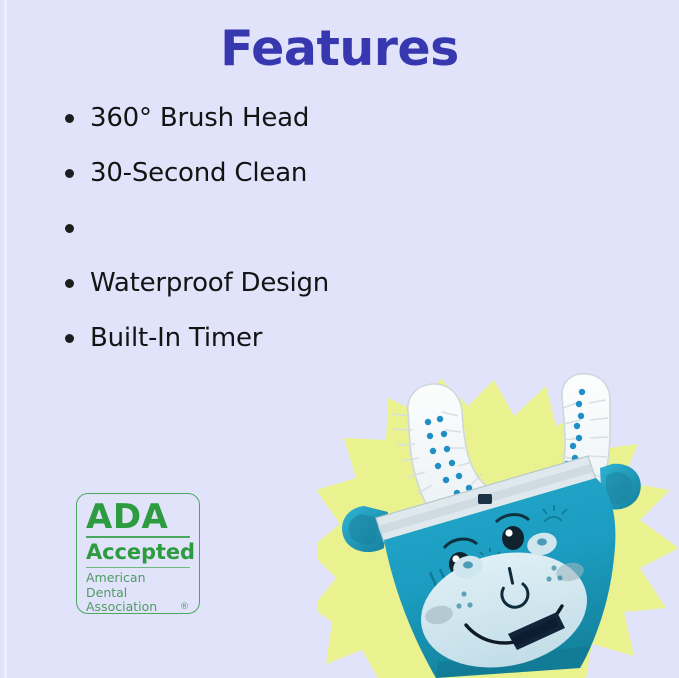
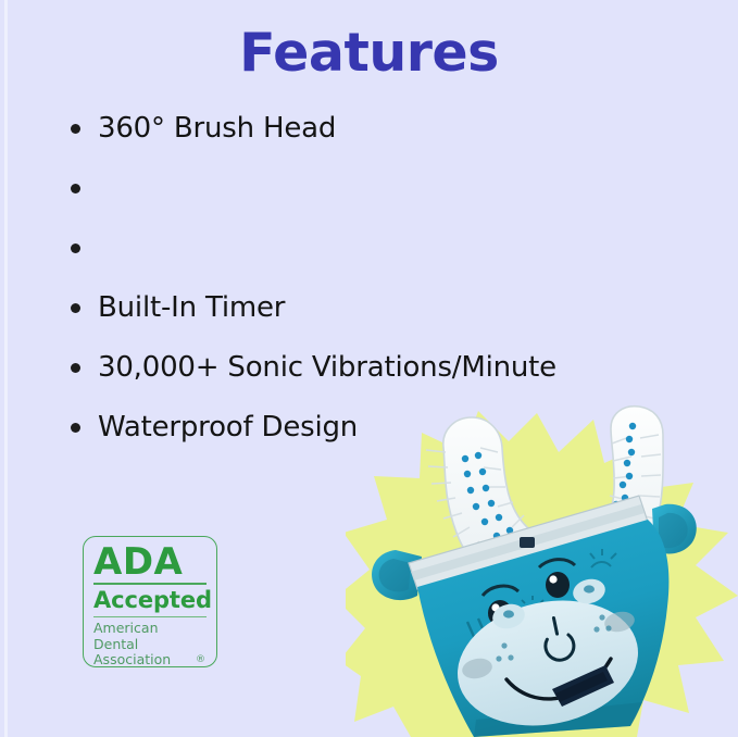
  Features
  360° Brush Head
- 30-Second Clean
- Waterproof Design
+ Built-In Timer
+ 30,000+ Sonic Vibrations/Minute
- Built-In Timer
+ Waterproof Design
  ADA
  Accepted
  American
  Dental
  Association
  ®
